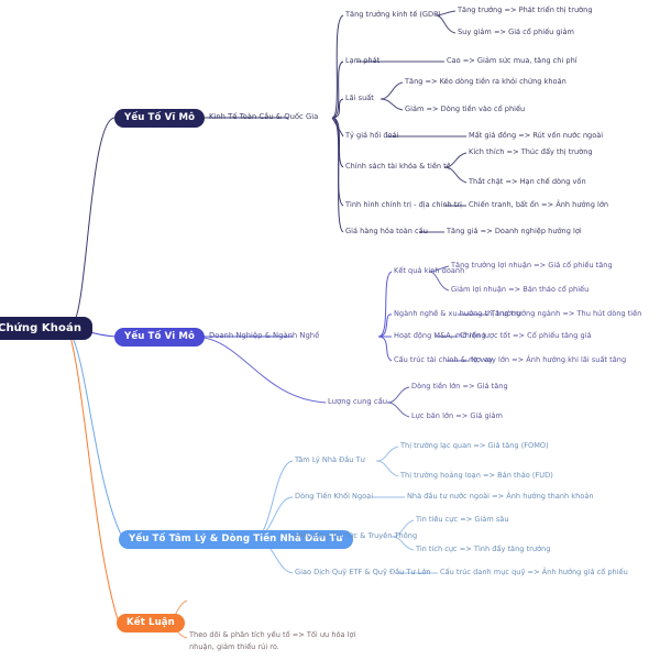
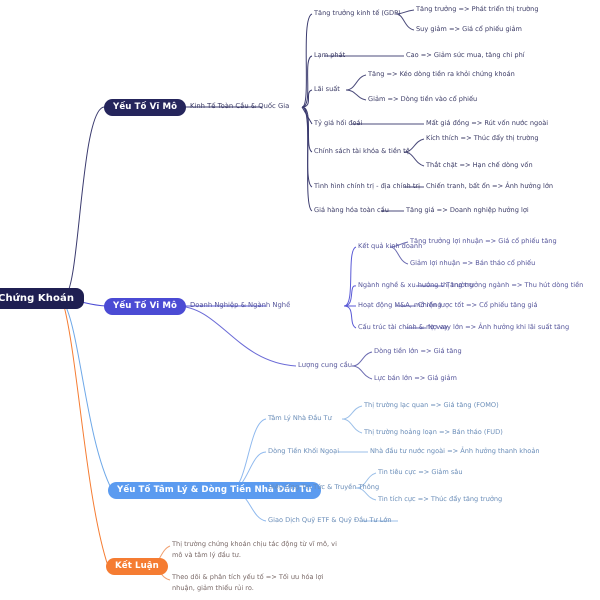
  Chứng Khoán
  Yếu Tố Vĩ Mô
  Kinh Tế Toàn Cầu & Quốc Gia
  Tăng trưởng kinh tế (GDP)
  Tăng trưởng => Phát triển thị trường
  Suy giảm => Giá cổ phiếu giảm
  Lạm phát
  Cao => Giảm sức mua, tăng chi phí
  Lãi suất
  Tăng => Kéo dòng tiền ra khỏi chứng khoán
  Giảm => Dòng tiền vào cổ phiếu
  Tỷ giá hối đoái
  Mất giá đồng => Rút vốn nước ngoài
  Chính sách tài khóa & tiền tệ
  Kích thích => Thúc đẩy thị trường
  Thắt chặt => Hạn chế dòng vốn
  Tình hình chính trị - địa chính trị
  Chiến tranh, bất ổn => Ảnh hưởng lớn
  Giá hàng hóa toàn cầu
  Tăng giá => Doanh nghiệp hưởng lợi
  Yếu Tố Vi Mô
  Doanh Nghiệp & Ngành Nghề
  Kết quả kinh doanh
  Tăng trưởng lợi nhuận => Giá cổ phiếu tăng
  Giảm lợi nhuận => Bán tháo cổ phiếu
  Ngành nghề & xu hướng thị trường
  Tăng trưởng ngành => Thu hút dòng tiền
  Hoạt động M&A, mở rộng
  Chiến lược tốt => Cổ phiếu tăng giá
  Cấu trúc tài chính & nợ vay
  Nợ vay lớn => Ảnh hưởng khi lãi suất tăng
  Lượng cung cầu
  Dòng tiền lớn => Giá tăng
  Lực bán lớn => Giá giảm
  Yếu Tố Tâm Lý & Dòng Tiền Nhà Đầu Tư
  Tâm Lý Nhà Đầu Tư
  Thị trường lạc quan => Giá tăng (FOMO)
  Thị trường hoảng loạn => Bán tháo (FUD)
  Dòng Tiền Khối Ngoại
  Nhà đầu tư nước ngoài => Ảnh hưởng thanh khoản
  Hiệu Ứng Tin Tức & Truyền Thông
  Tin tiêu cực => Giảm sâu
- Tin tích cực => Tình đẩy tăng trưởng
+ Tin tích cực => Thúc đẩy tăng trưởng
  Giao Dịch Quỹ ETF & Quỹ Đầu Tư Lớn
- Cấu trúc danh mục quỹ => Ảnh hưởng giá cổ phiếu
  Kết Luận
+ Thị trường chứng khoán chịu tác động từ vĩ mô, vi mô và tâm lý đầu tư.
  Theo dõi & phân tích yếu tố => Tối ưu hóa lợi nhuận, giảm thiểu rủi ro.
